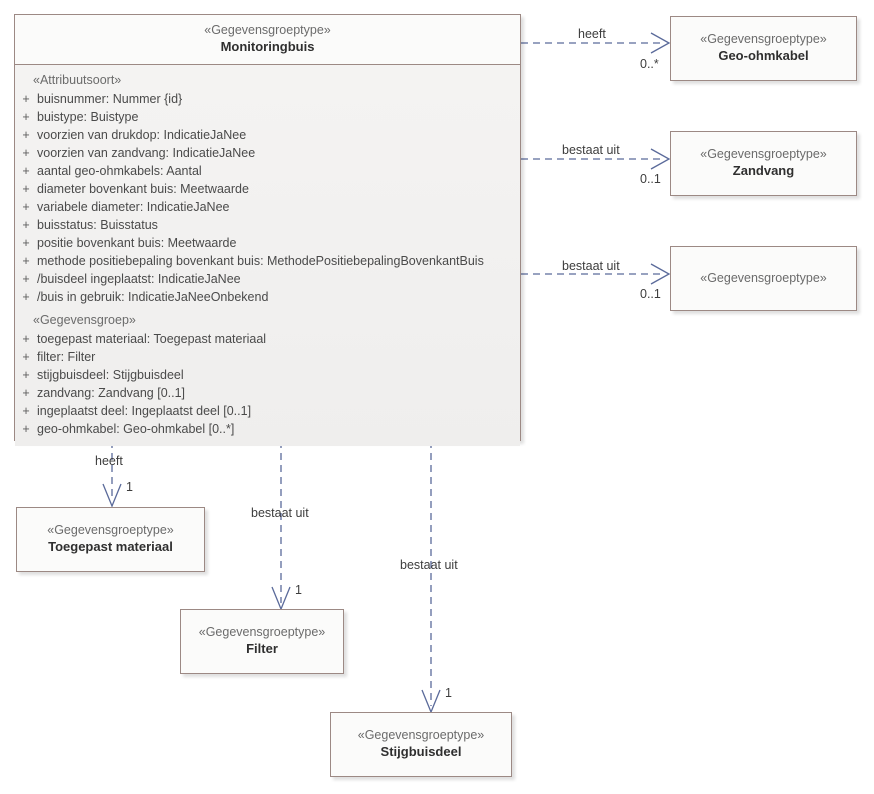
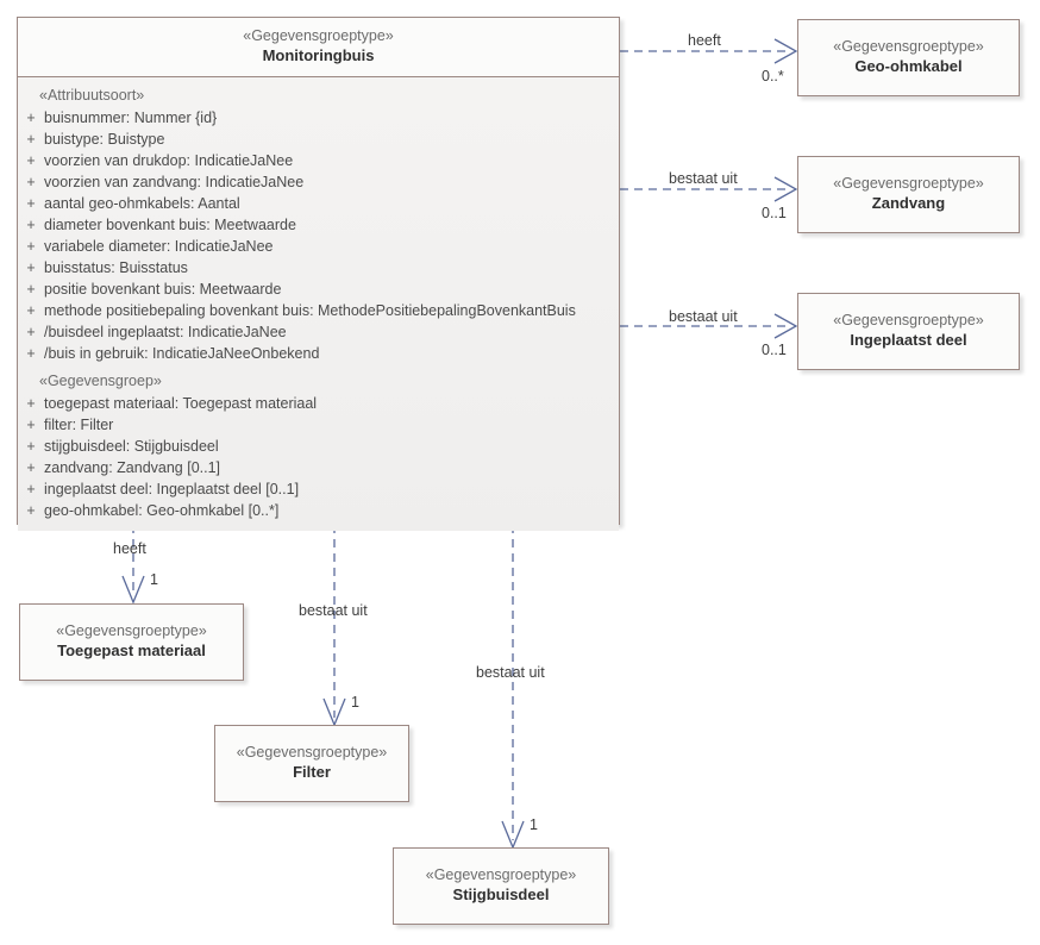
  «Gegevensgroeptype»
  Monitoringbuis
  «Attribuutsoort»
  +
  buisnummer: Nummer {id}
  +
  buistype: Buistype
  +
  voorzien van drukdop: IndicatieJaNee
  +
  voorzien van zandvang: IndicatieJaNee
  +
  aantal geo-ohmkabels: Aantal
  +
  diameter bovenkant buis: Meetwaarde
  +
  variabele diameter: IndicatieJaNee
  +
  buisstatus: Buisstatus
  +
  positie bovenkant buis: Meetwaarde
  +
  methode positiebepaling bovenkant buis: MethodePositiebepalingBovenkantBuis
  +
  /buisdeel ingeplaatst: IndicatieJaNee
  +
  /buis in gebruik: IndicatieJaNeeOnbekend
  «Gegevensgroep»
  +
  toegepast materiaal: Toegepast materiaal
  +
  filter: Filter
  +
  stijgbuisdeel: Stijgbuisdeel
  +
  zandvang: Zandvang [0..1]
  +
  ingeplaatst deel: Ingeplaatst deel [0..1]
  +
  geo-ohmkabel: Geo-ohmkabel [0..*]
  «Gegevensgroeptype»
  Geo-ohmkabel
  «Gegevensgroeptype»
  Zandvang
  «Gegevensgroeptype»
+ Ingeplaatst deel
  «Gegevensgroeptype»
  Toegepast materiaal
  «Gegevensgroeptype»
  Filter
  «Gegevensgroeptype»
  Stijgbuisdeel
  heeft
  0..*
  bestaat uit
  0..1
  bestaat uit
  0..1
  heeft
  1
  bestaat uit
  1
  bestaat uit
  1
